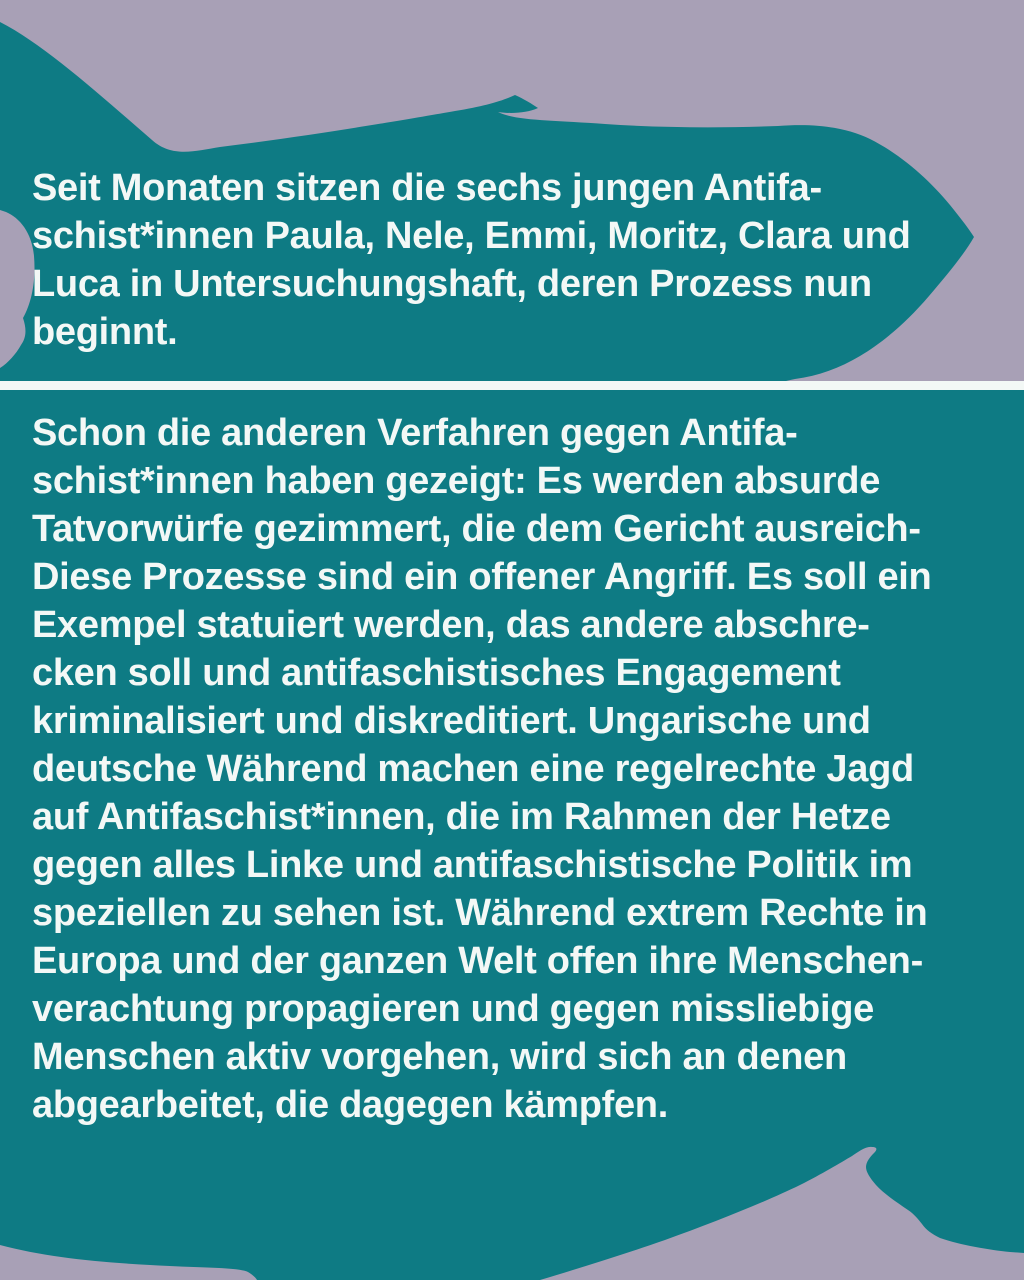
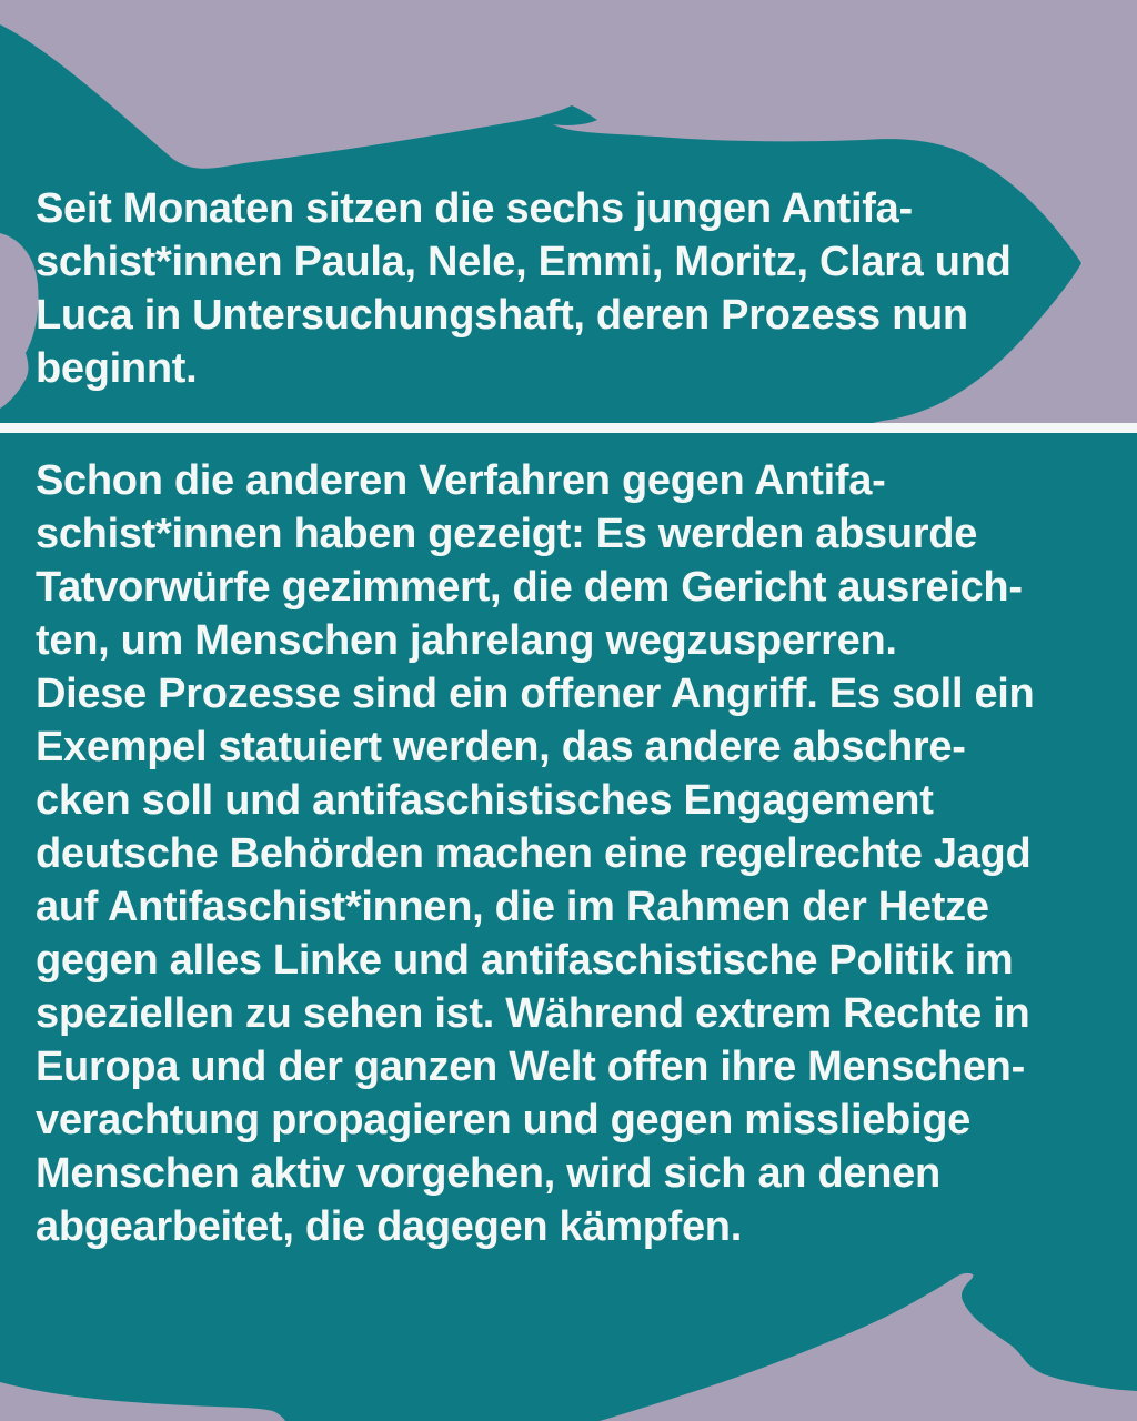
  Seit Monaten sitzen die sechs jungen Antifa-
  schist*innen Paula, Nele, Emmi, Moritz, Clara und
  Luca in Untersuchungshaft, deren Prozess nun
  beginnt.
  Schon die anderen Verfahren gegen Antifa-
  schist*innen haben gezeigt: Es werden absurde
  Tatvorwürfe gezimmert, die dem Gericht ausreich-
+ ten, um Menschen jahrelang wegzusperren.
  Diese Prozesse sind ein offener Angriff. Es soll ein
  Exempel statuiert werden, das andere abschre-
  cken soll und antifaschistisches Engagement
- kriminalisiert und diskreditiert. Ungarische und
- deutsche Während machen eine regelrechte Jagd
+ deutsche Behörden machen eine regelrechte Jagd
  auf Antifaschist*innen, die im Rahmen der Hetze
  gegen alles Linke und antifaschistische Politik im
  speziellen zu sehen ist. Während extrem Rechte in
  Europa und der ganzen Welt offen ihre Menschen-
  verachtung propagieren und gegen missliebige
  Menschen aktiv vorgehen, wird sich an denen
  abgearbeitet, die dagegen kämpfen.
